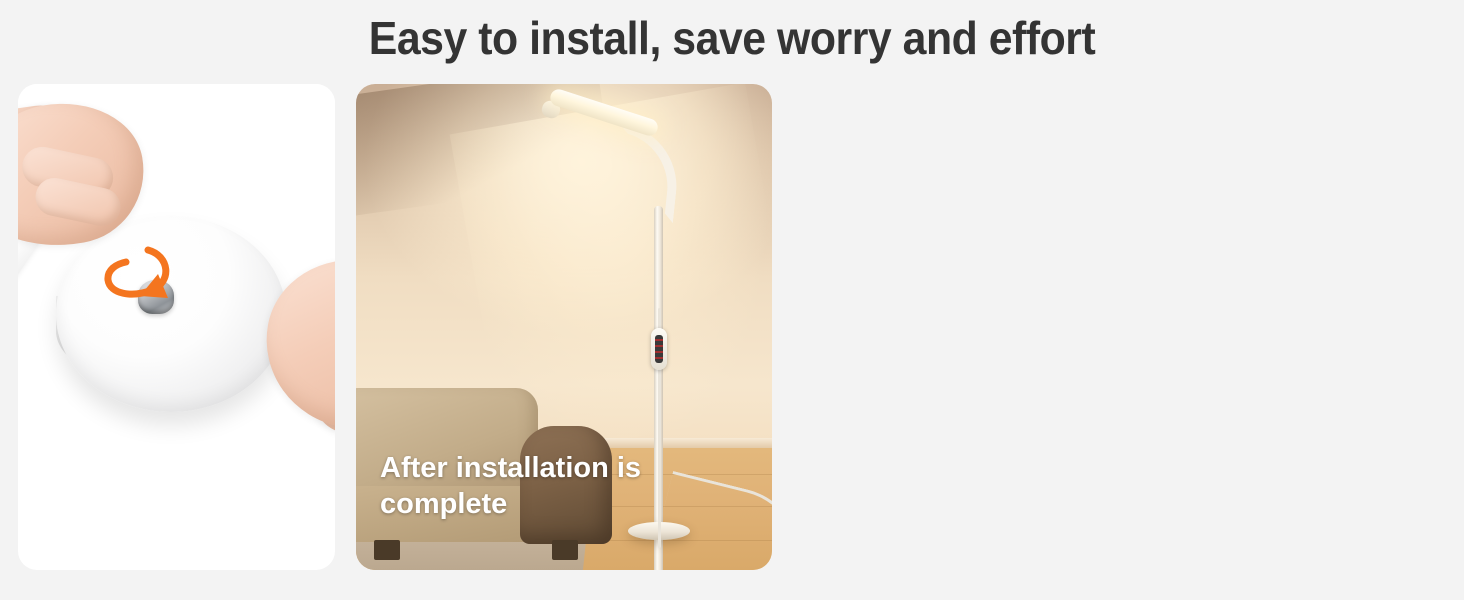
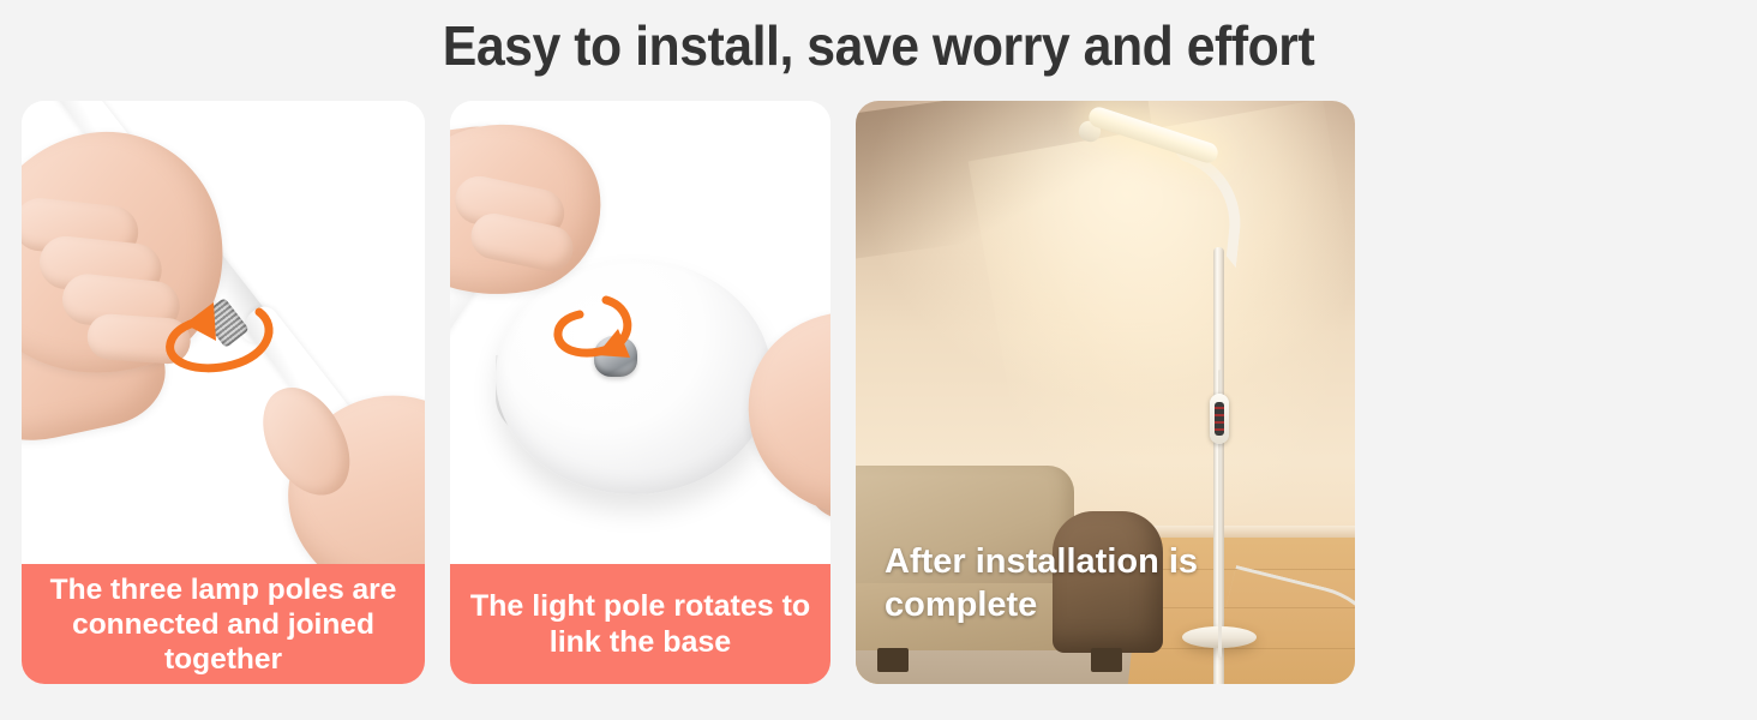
  Easy to install, save worry and effort
+ The three lamp poles are connected and joined together
+ The light pole rotates to link the base
  After installation is complete
